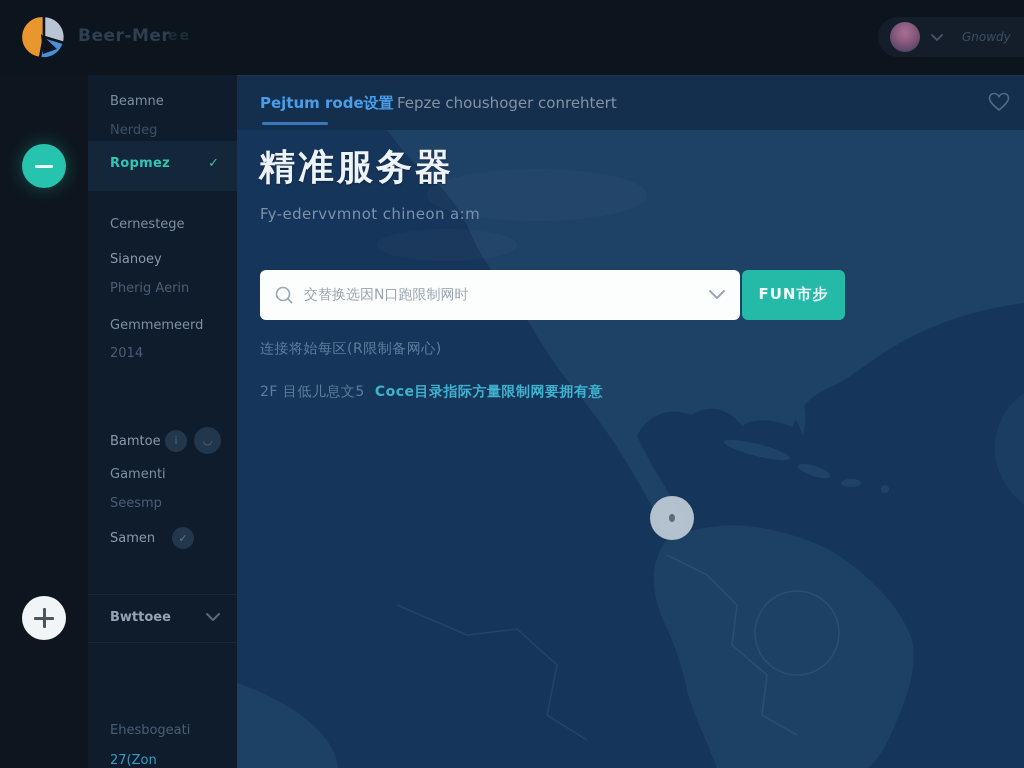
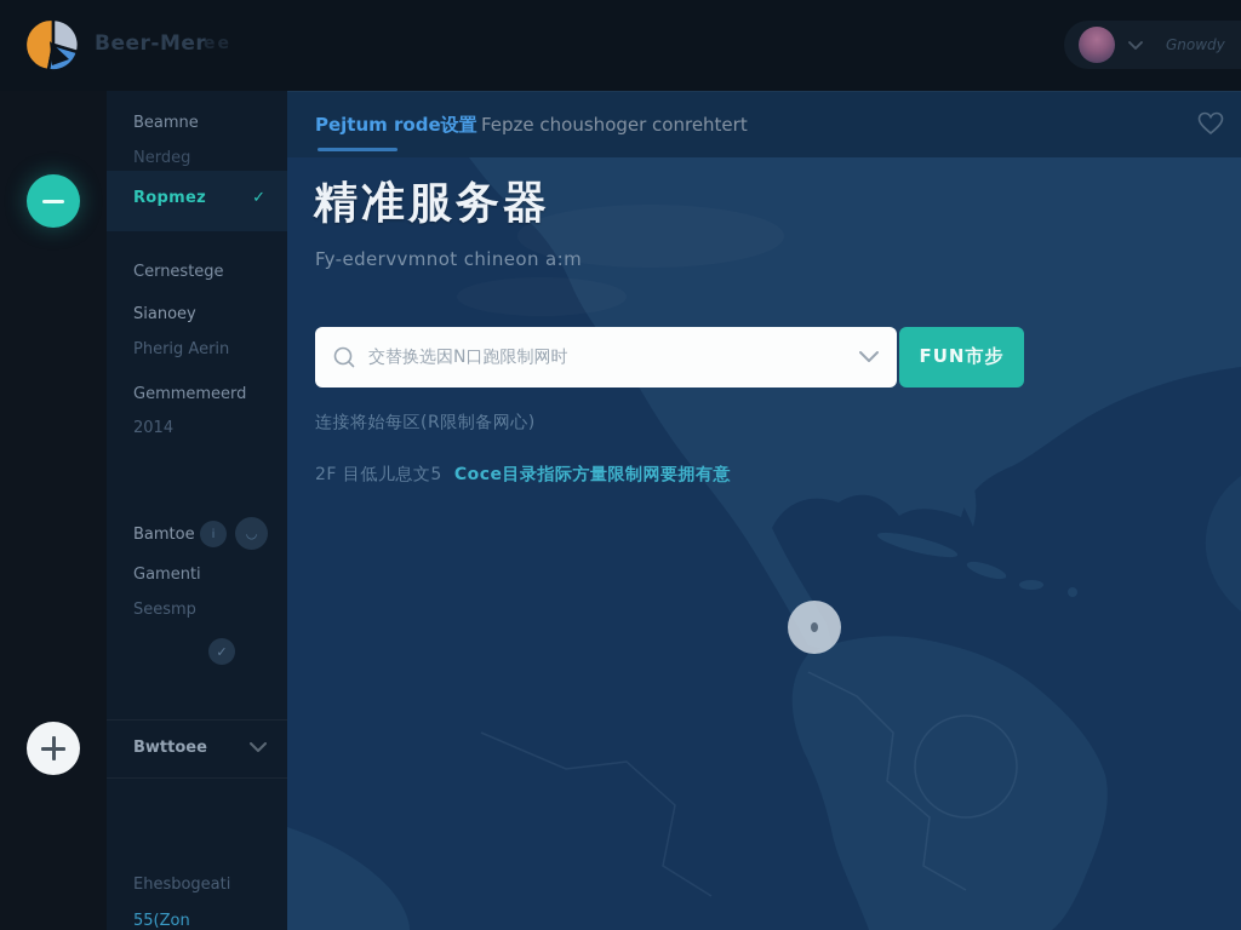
  Pejtum rode设置
  Fepze choushoger conrehtert
  精准服务器
  Fy-edervvmnot chineon a:m
  交替换选因N口跑限制网时
  FUN市步
  连接将始每区(R限制备网心)
  2F 目低儿息文5 Coce目录指际方量限制网要拥有意
  Beamne
  Nerdeg
  Ropmez
  ✓
  Cernestege
  Sianoey
  Pherig Aerin
  Gemmemeerd
  2014
  Bamtoe
  i
  ◡
  Gamenti
  Seesmp
- Samen
  ✓
  Bwttoee
  Ehesbogeati
- 27(Zon
+ 55(Zon
  Beer-Mer
  ee
  Gnowdy
